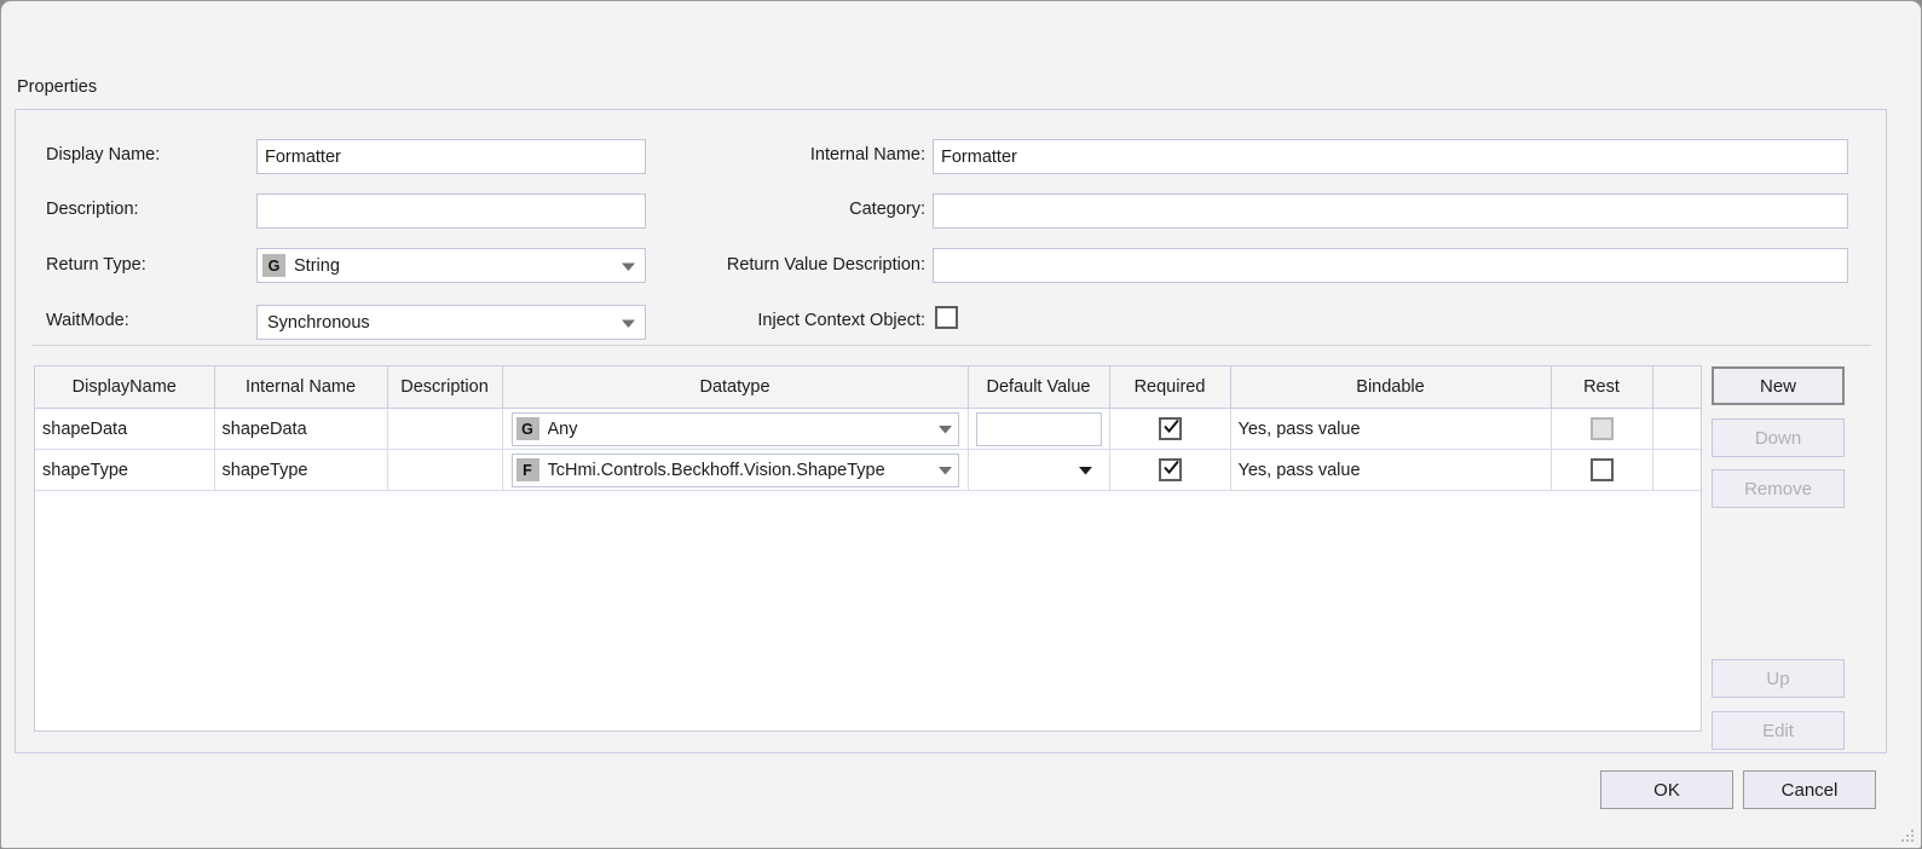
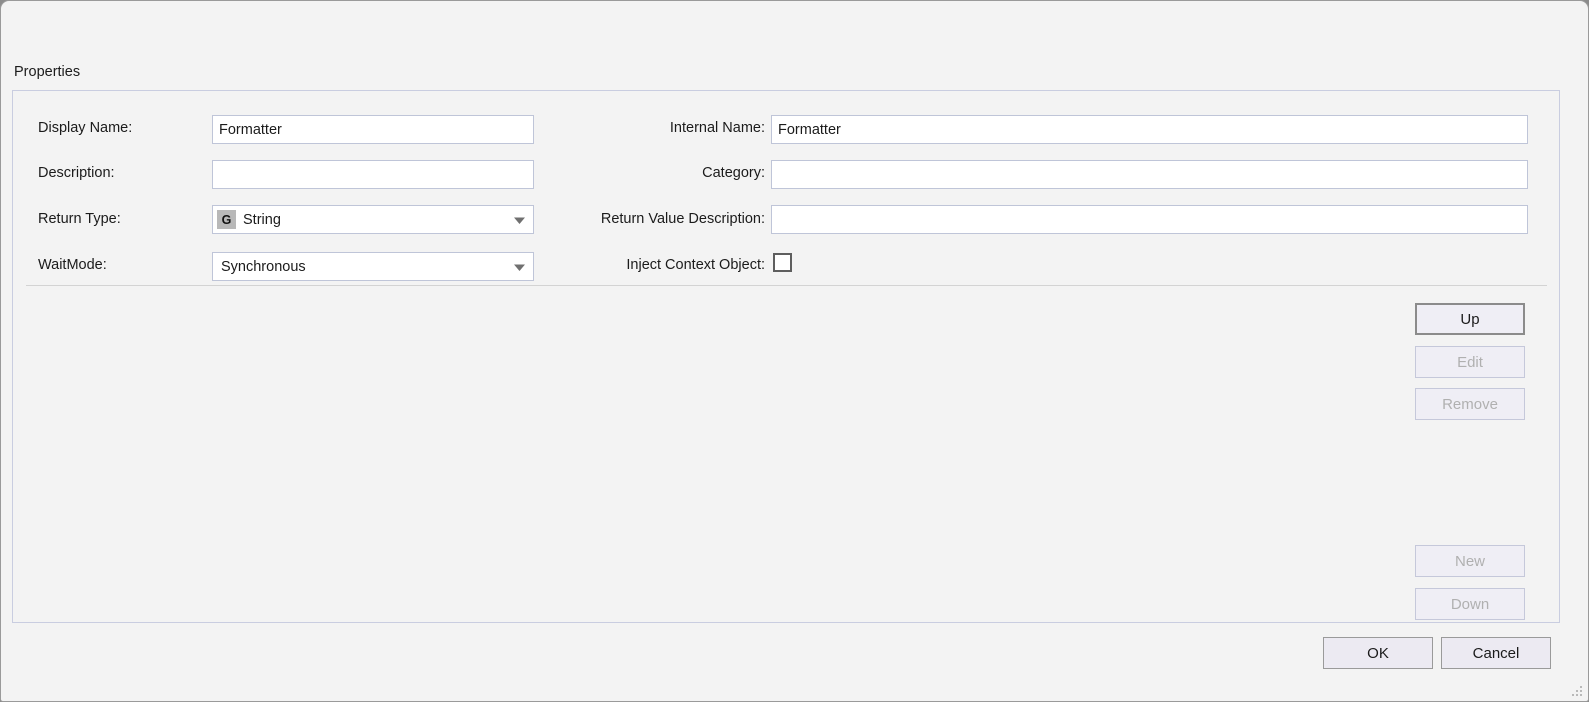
  Properties
  Display Name:
  Formatter
  Internal Name:
  Formatter
  Description:
  Category:
  Return Type:
  G
  String
  Return Value Description:
  WaitMode:
  Synchronous
  Inject Context Object:
- DisplayName	Internal Name	Description	Datatype	Default Value	Required	Bindable	Rest
- shapeData	shapeData		G Any			Yes, pass value
- shapeType	shapeType		F TcHmi.Controls.Beckhoff.Vision.ShapeType			Yes, pass value
- New
+ Up
- Down
+ Edit
  Remove
- Up
+ New
- Edit
+ Down
  OK
  Cancel
